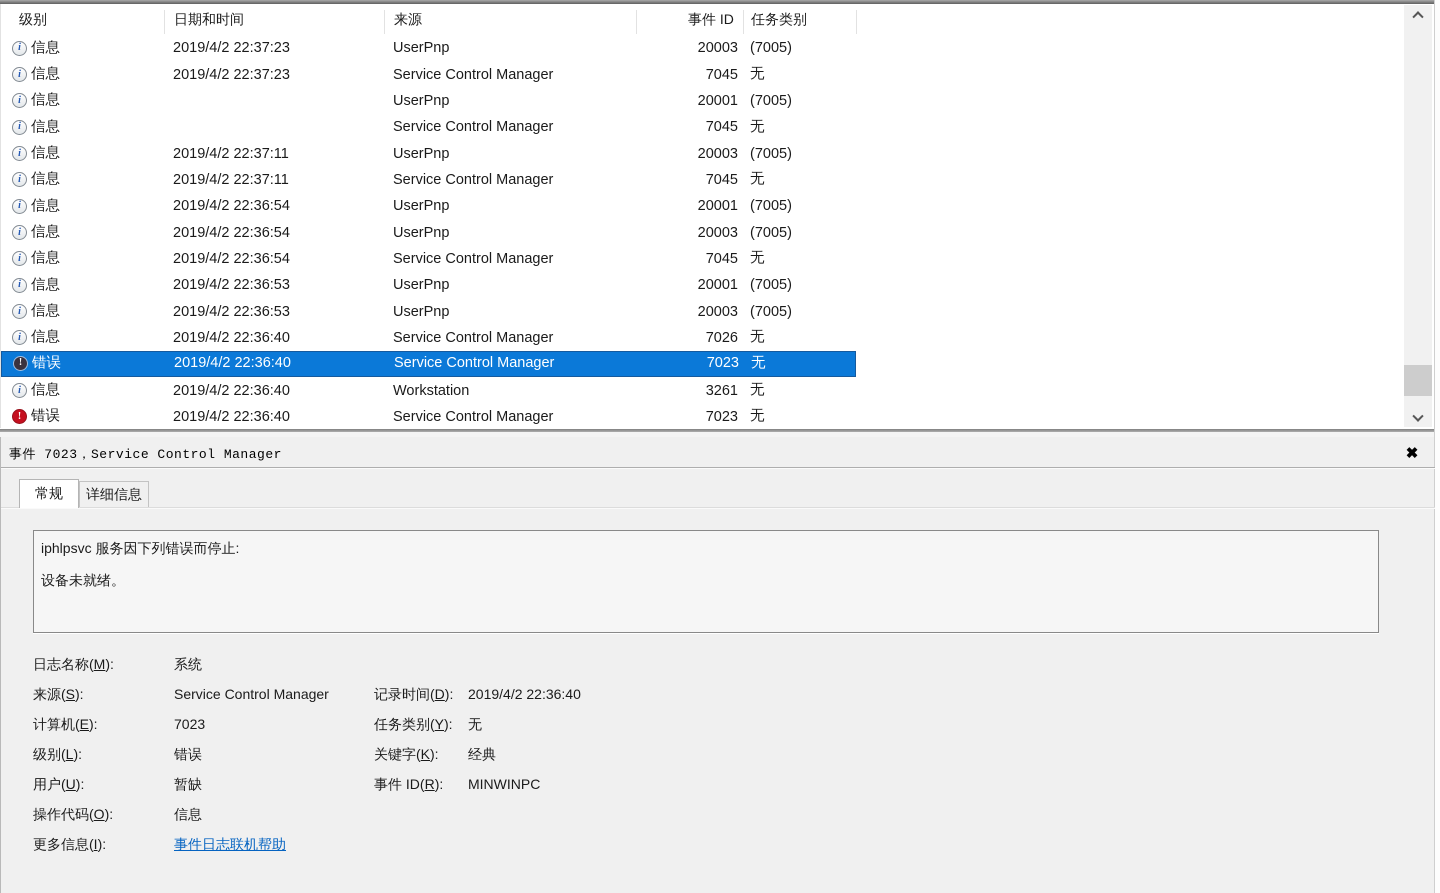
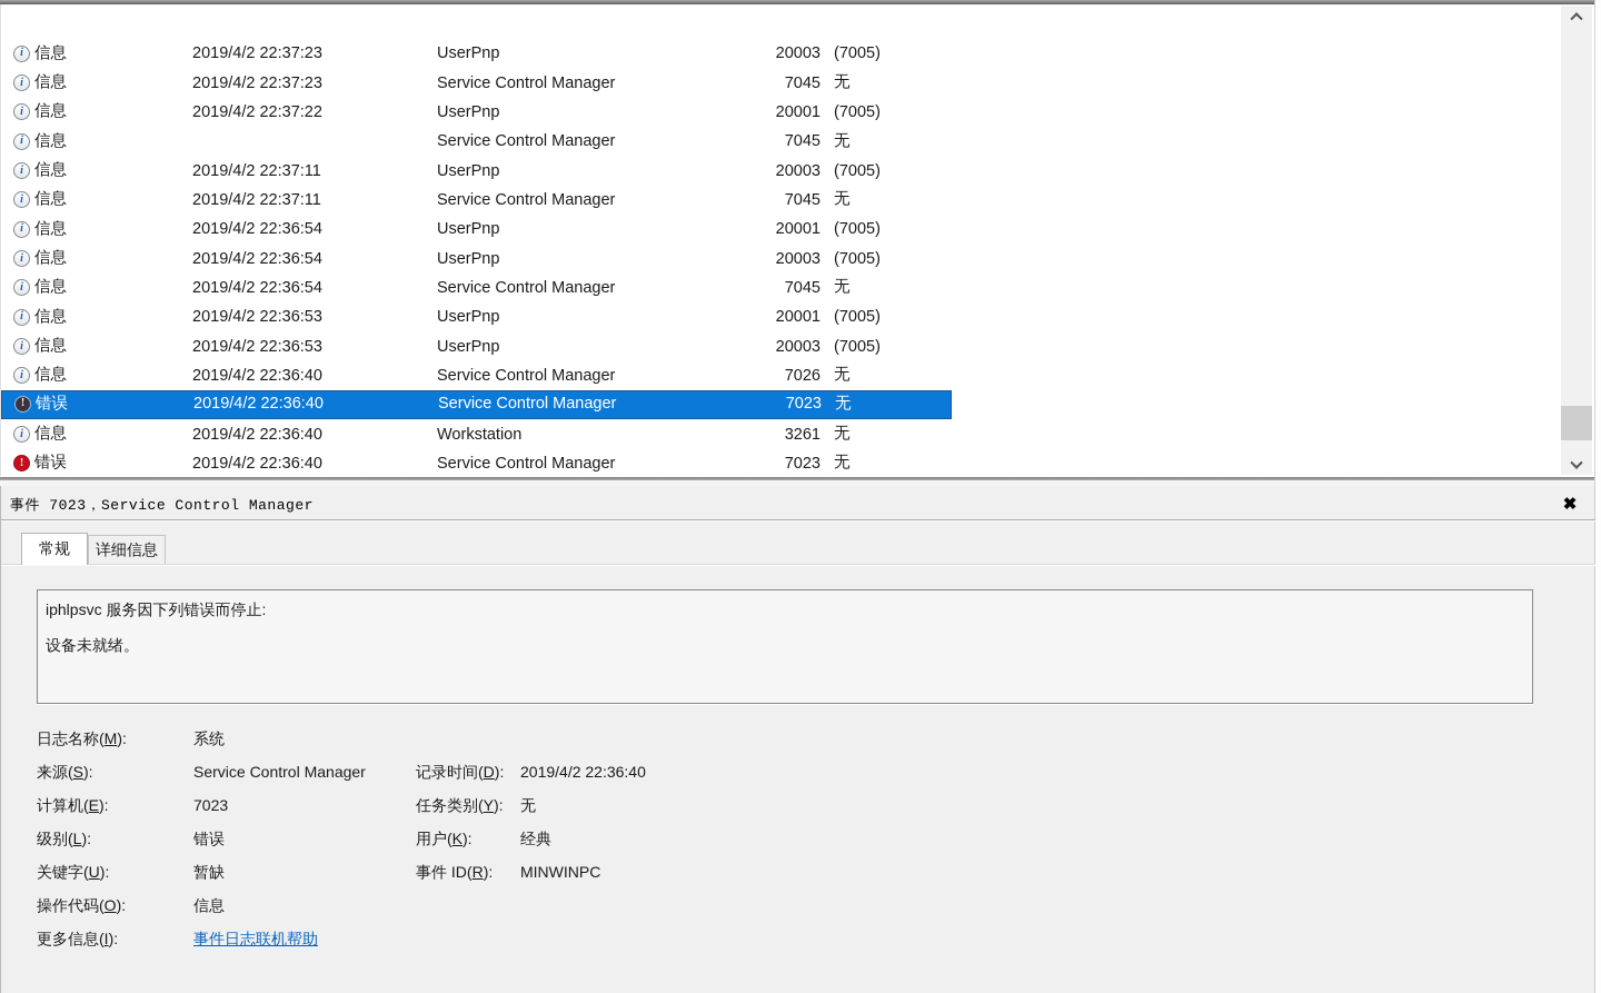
- 级别
- 日期和时间
- 来源
- 事件 ID
- 任务类别
  i
  信息
  2019/4/2 22:37:23
  UserPnp
  20003
  (7005)
  i
  信息
  2019/4/2 22:37:23
  Service Control Manager
  7045
  无
  i
  信息
+ 2019/4/2 22:37:22
  UserPnp
  20001
  (7005)
  i
  信息
  Service Control Manager
  7045
  无
  i
  信息
  2019/4/2 22:37:11
  UserPnp
  20003
  (7005)
  i
  信息
  2019/4/2 22:37:11
  Service Control Manager
  7045
  无
  i
  信息
  2019/4/2 22:36:54
  UserPnp
  20001
  (7005)
  i
  信息
  2019/4/2 22:36:54
  UserPnp
  20003
  (7005)
  i
  信息
  2019/4/2 22:36:54
  Service Control Manager
  7045
  无
  i
  信息
  2019/4/2 22:36:53
  UserPnp
  20001
  (7005)
  i
  信息
  2019/4/2 22:36:53
  UserPnp
  20003
  (7005)
  i
  信息
  2019/4/2 22:36:40
  Service Control Manager
  7026
  无
  !
  错误
  2019/4/2 22:36:40
  Service Control Manager
  7023
  无
  i
  信息
  2019/4/2 22:36:40
  Workstation
  3261
  无
  !
  错误
  2019/4/2 22:36:40
  Service Control Manager
  7023
  无
  事件 7023，Service Control Manager
  ✖
  常规
  详细信息
  iphlpsvc 服务因下列错误而停止:
  设备未就绪。
  日志名称(M):
  系统
  来源(S):
  Service Control Manager
  记录时间(D):
  2019/4/2 22:36:40
  计算机(E):
  7023
  任务类别(Y):
  无
  级别(L):
  错误
- 关键字(K):
+ 用户(K):
  经典
- 用户(U):
+ 关键字(U):
  暂缺
  事件 ID(R):
  MINWINPC
  操作代码(O):
  信息
  更多信息(I):
  事件日志联机帮助
